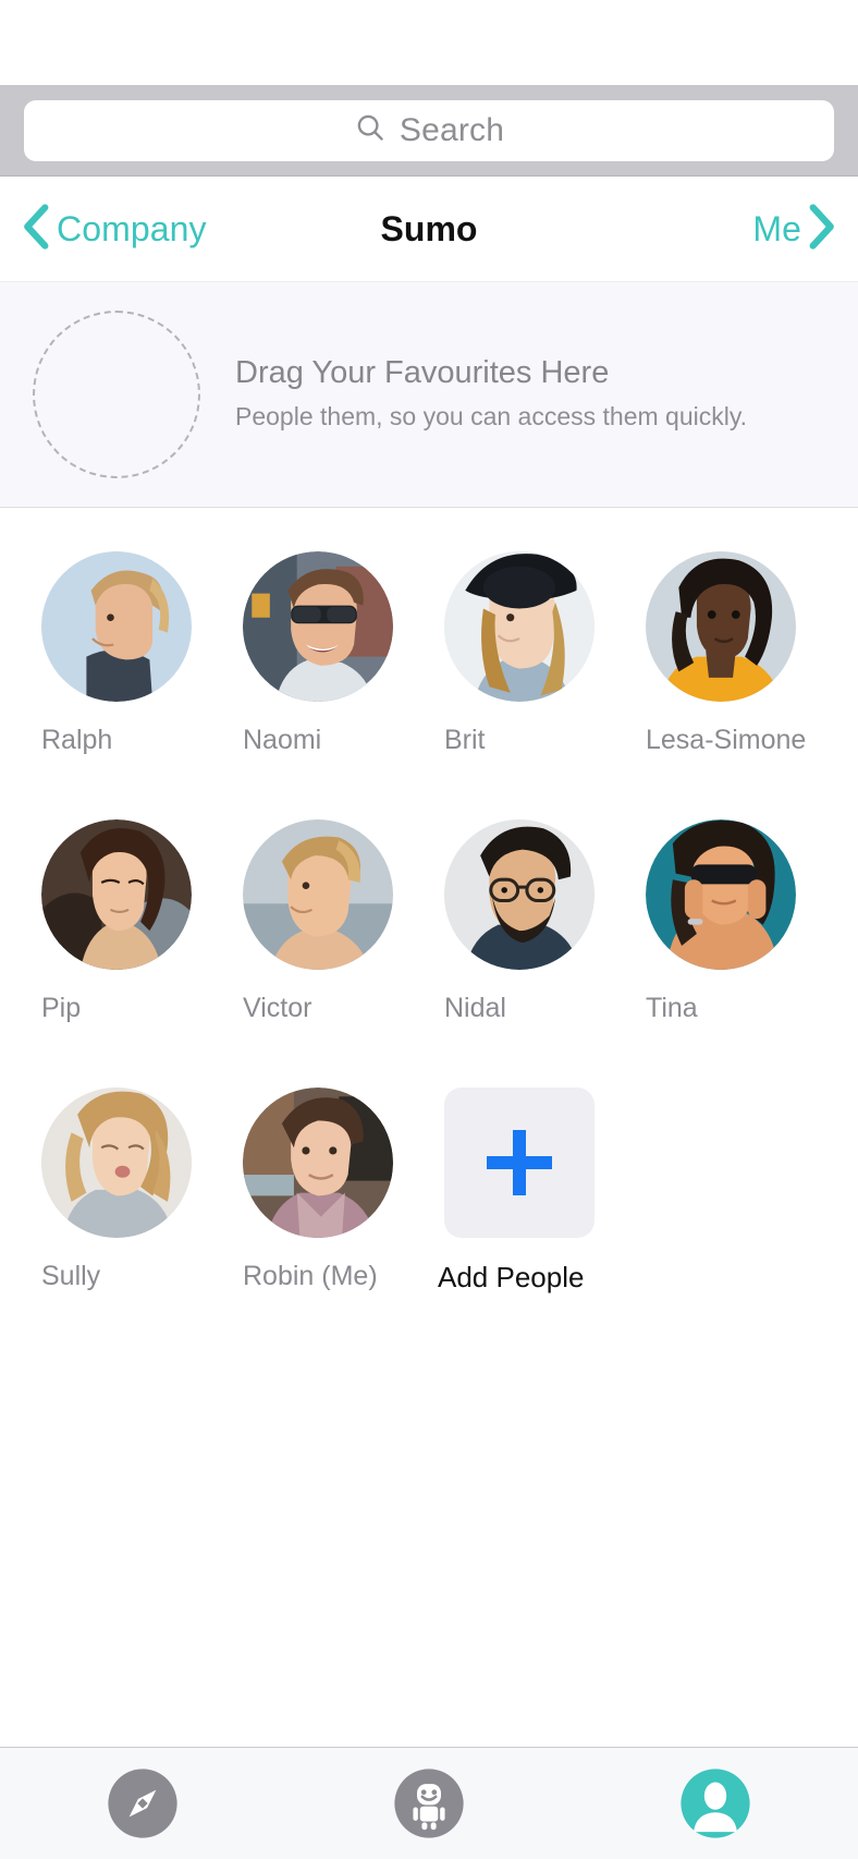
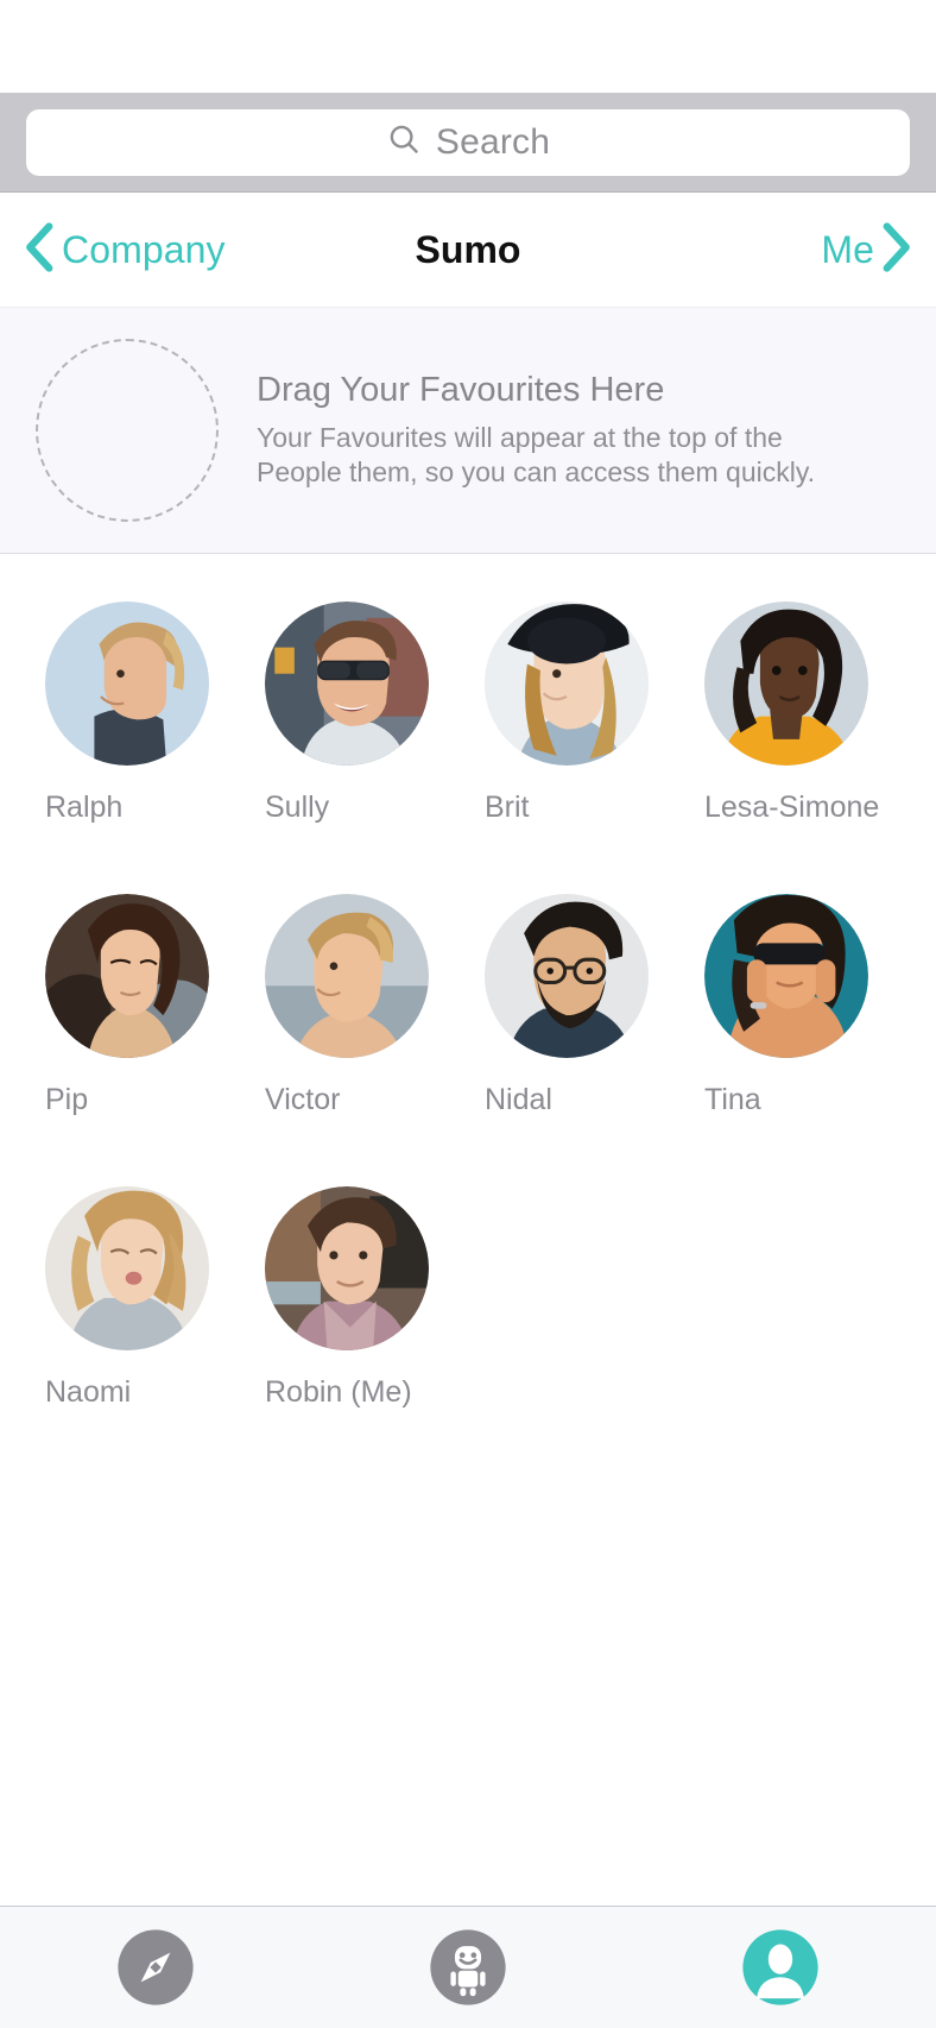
  Search
  Company
  Sumo
  Me
  Drag Your Favourites Here
+ Your Favourites will appear at the top of the
  People them, so you can access them quickly.
  Ralph
- Naomi
+ Sully
  Brit
  Lesa-Simone
  Pip
  Victor
  Nidal
  Tina
- Sully
+ Naomi
  Robin (Me)
- Add People
